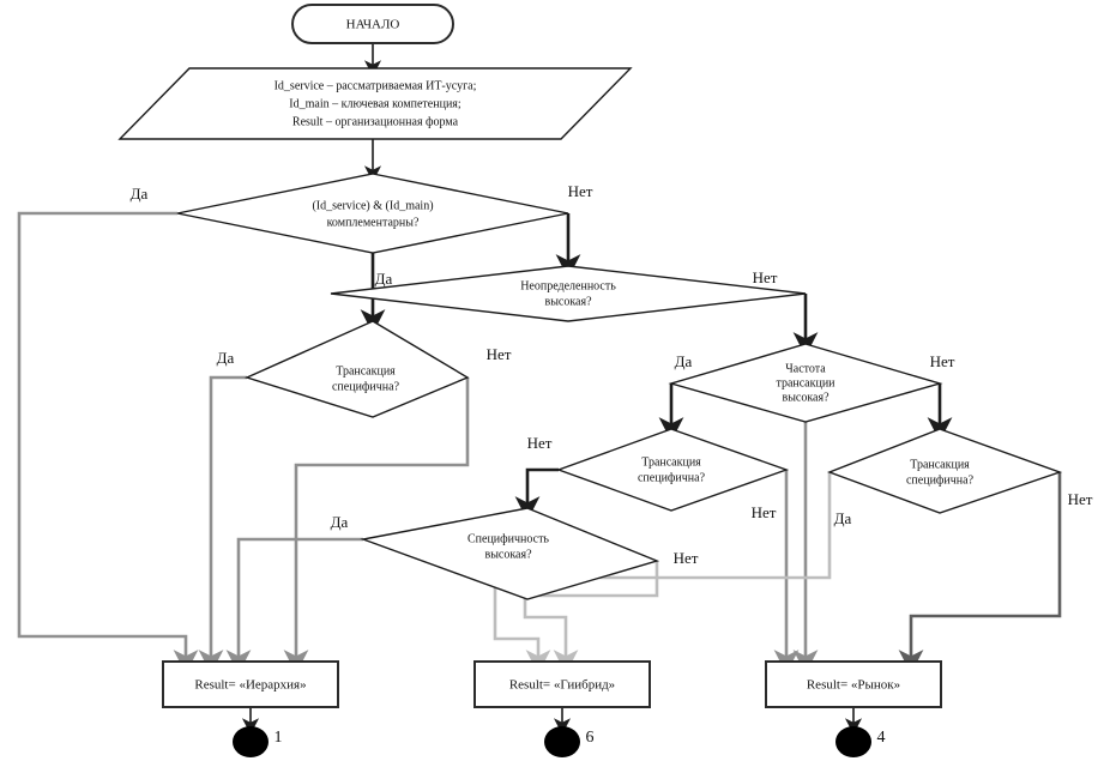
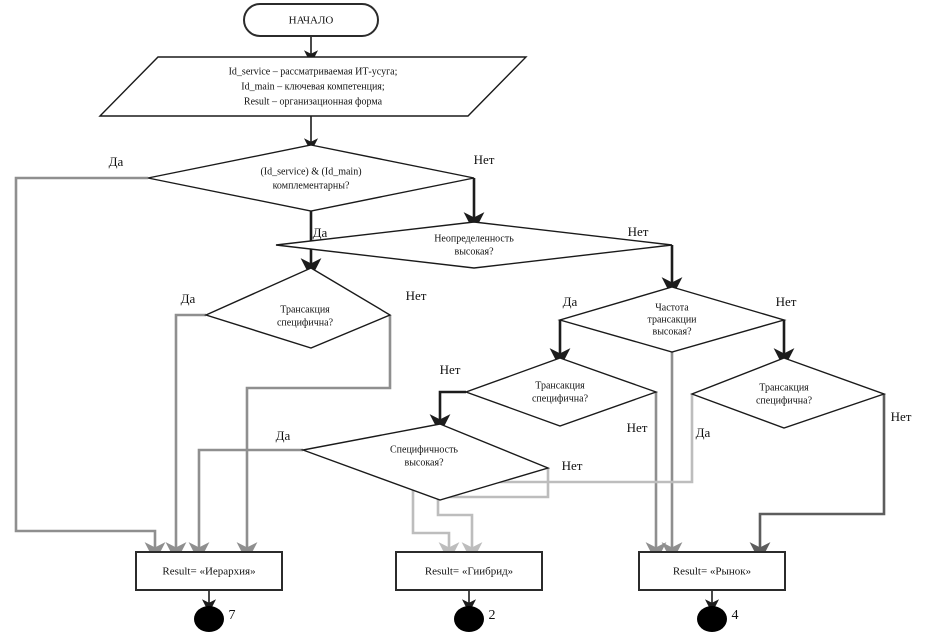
  НАЧАЛО
  Id_service – рассматриваемая ИТ-усуга;
  Id_main – ключевая компетенция;
  Result – организационная форма
  (Id_service) & (Id_main)
  комплементарны?
  Неопределенность
  высокая?
  Транcакция
  специфична?
  Частота
  транcакции
  высокая?
  Транcакция
  специфична?
  Транcакция
  специфична?
  Специфичность
  высокая?
  Result= «Иерархия»
  Result= «Гиибрид»
  Result= «Рынок»
- 1
+ 7
- 6
+ 2
  4
  Да
  Нет
  Да
  Нет
  Нет
  Да
  Да
  Нет
  Нет
  Нет
  Да
  Нет
  Да
  Нет
